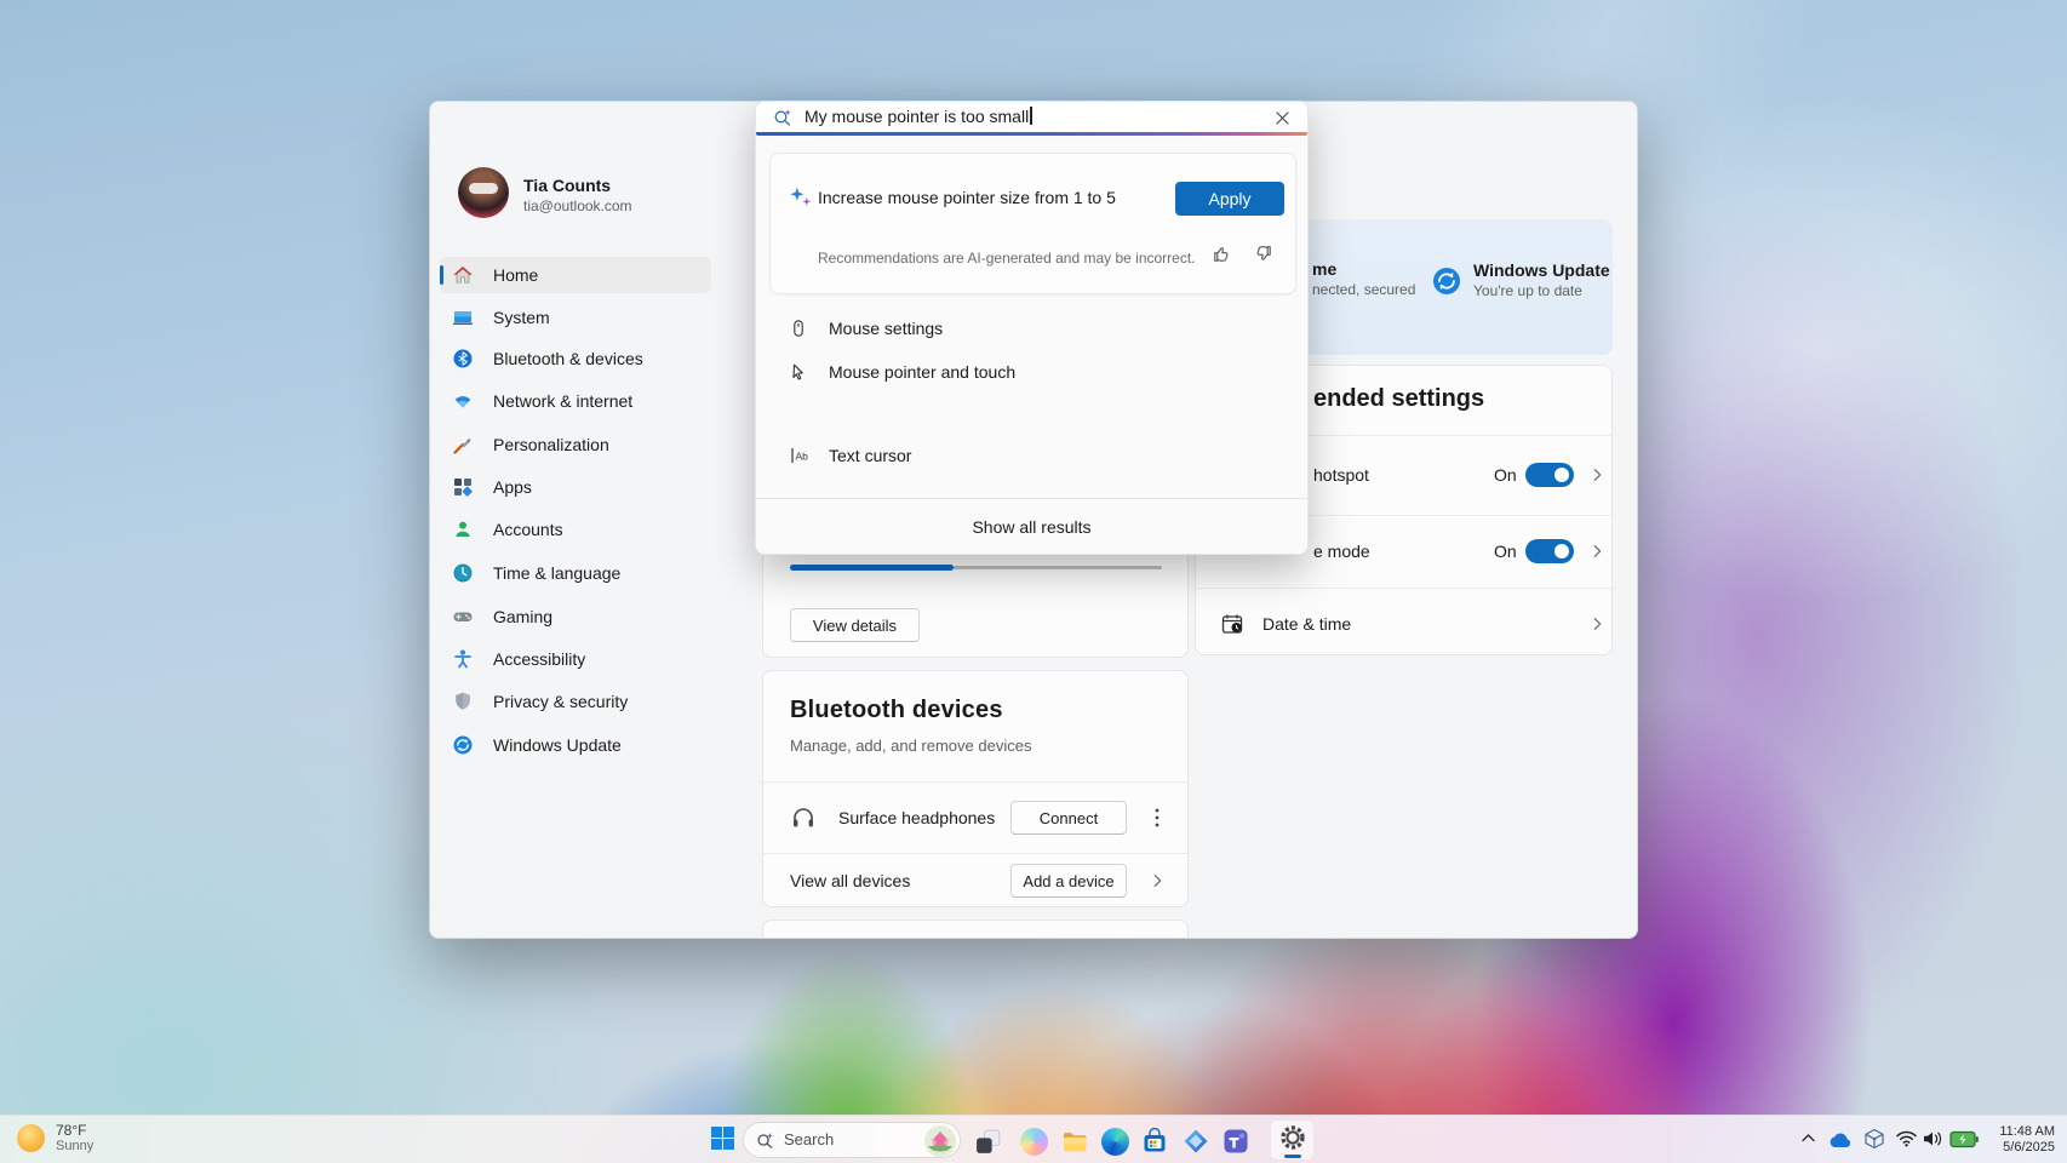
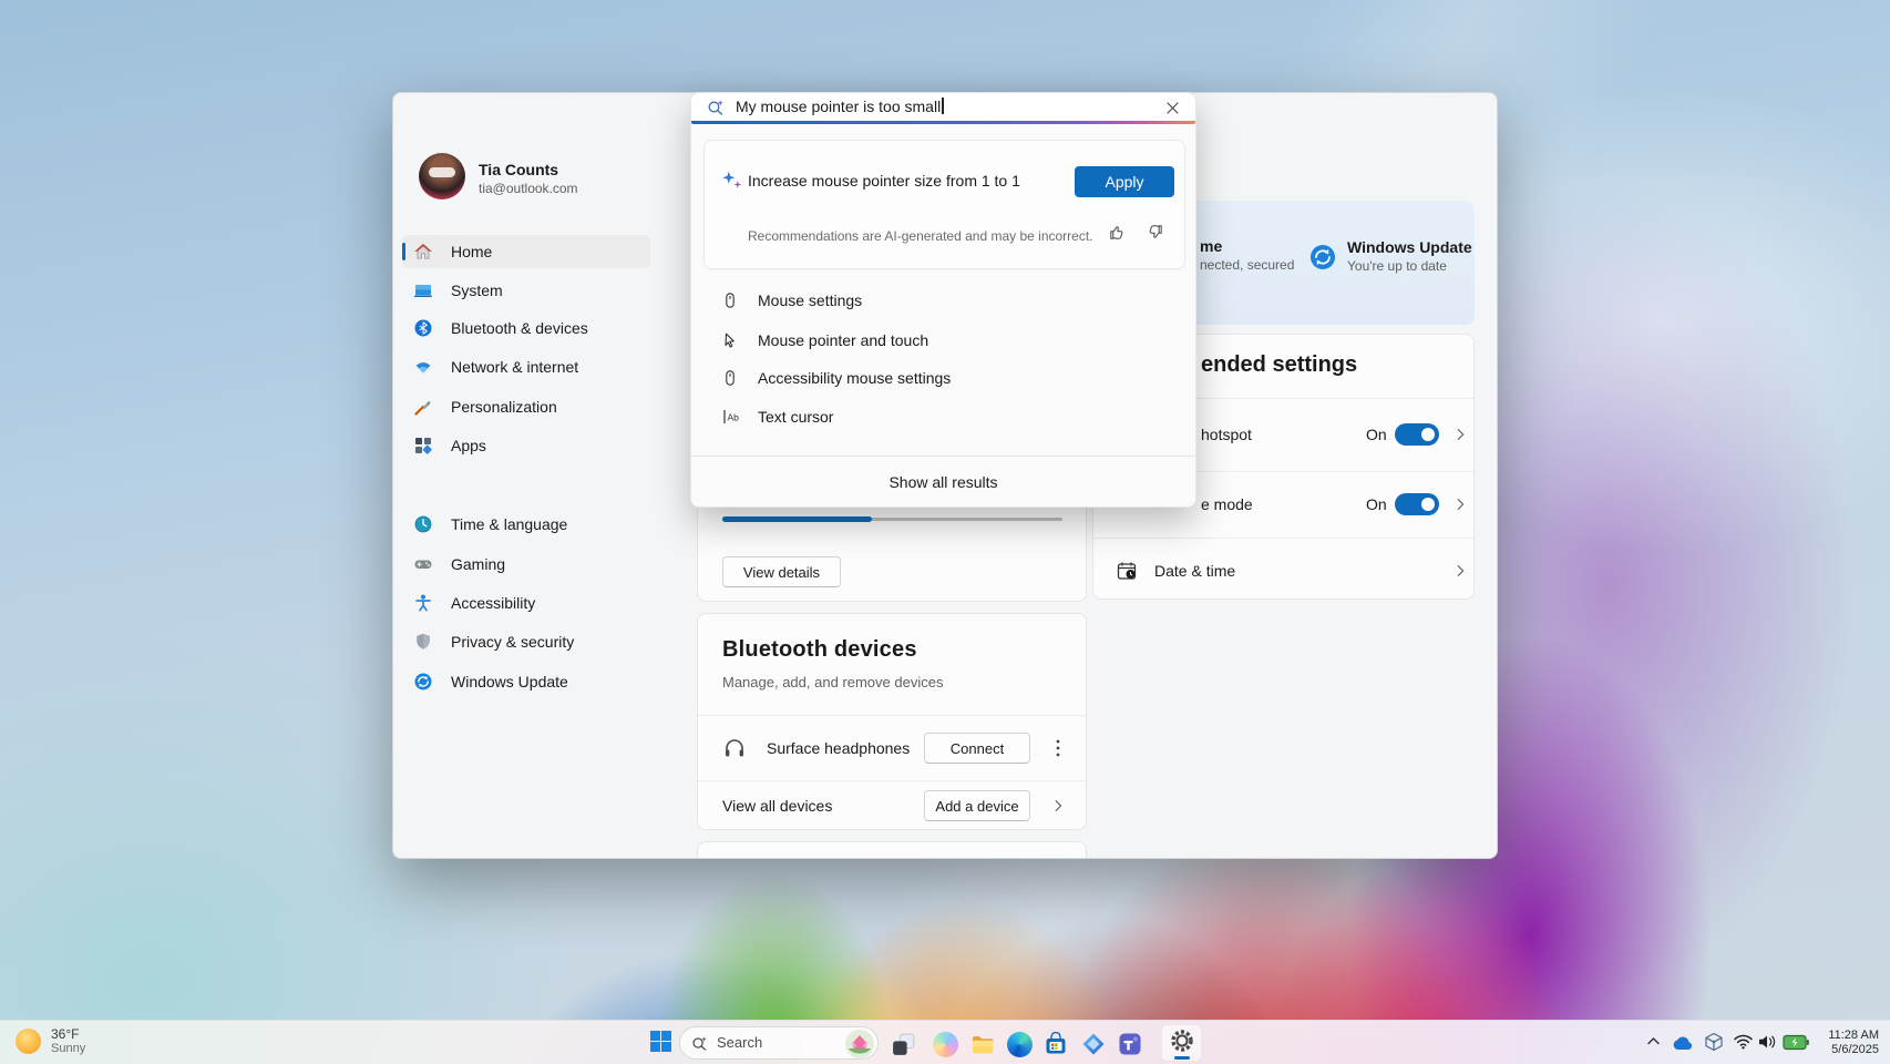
  Tia Counts
  tia@outlook.com
  Home
  System
  Bluetooth & devices
  Network & internet
  Personalization
  Apps
- Accounts
  Time & language
  Gaming
  Accessibility
  Privacy & security
  Windows Update
  me
  nected, secured
  Windows Update
  You're up to date
  View details
  Bluetooth devices
  Manage, add, and remove devices
  Surface headphones
  Connect
  View all devices
  Add a device
  ended settings
  hotspot
  On
  e mode
  On
  Date & time
  My mouse pointer is too small
- Increase mouse pointer size from 1 to 5
+ Increase mouse pointer size from 1 to 1
  Apply
  Recommendations are AI-generated and may be incorrect.
  Mouse settings
  Mouse pointer and touch
+ Accessibility mouse settings
  Ab
  Text cursor
  Show all results
- 78°F
+ 36°F
  Sunny
  Search
- 11:48 AM
+ 11:28 AM
  5/6/2025
